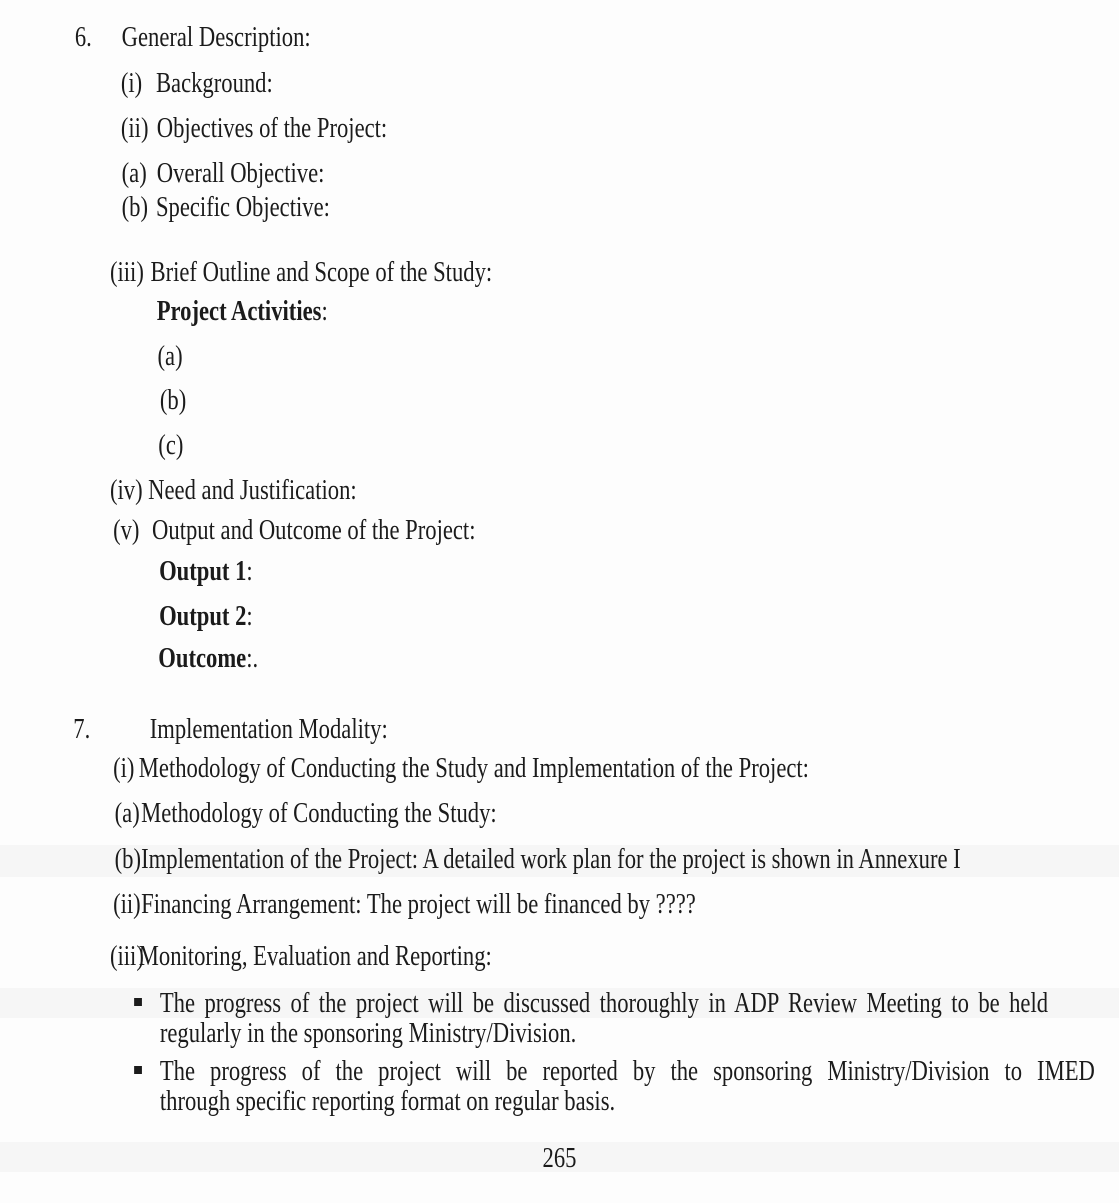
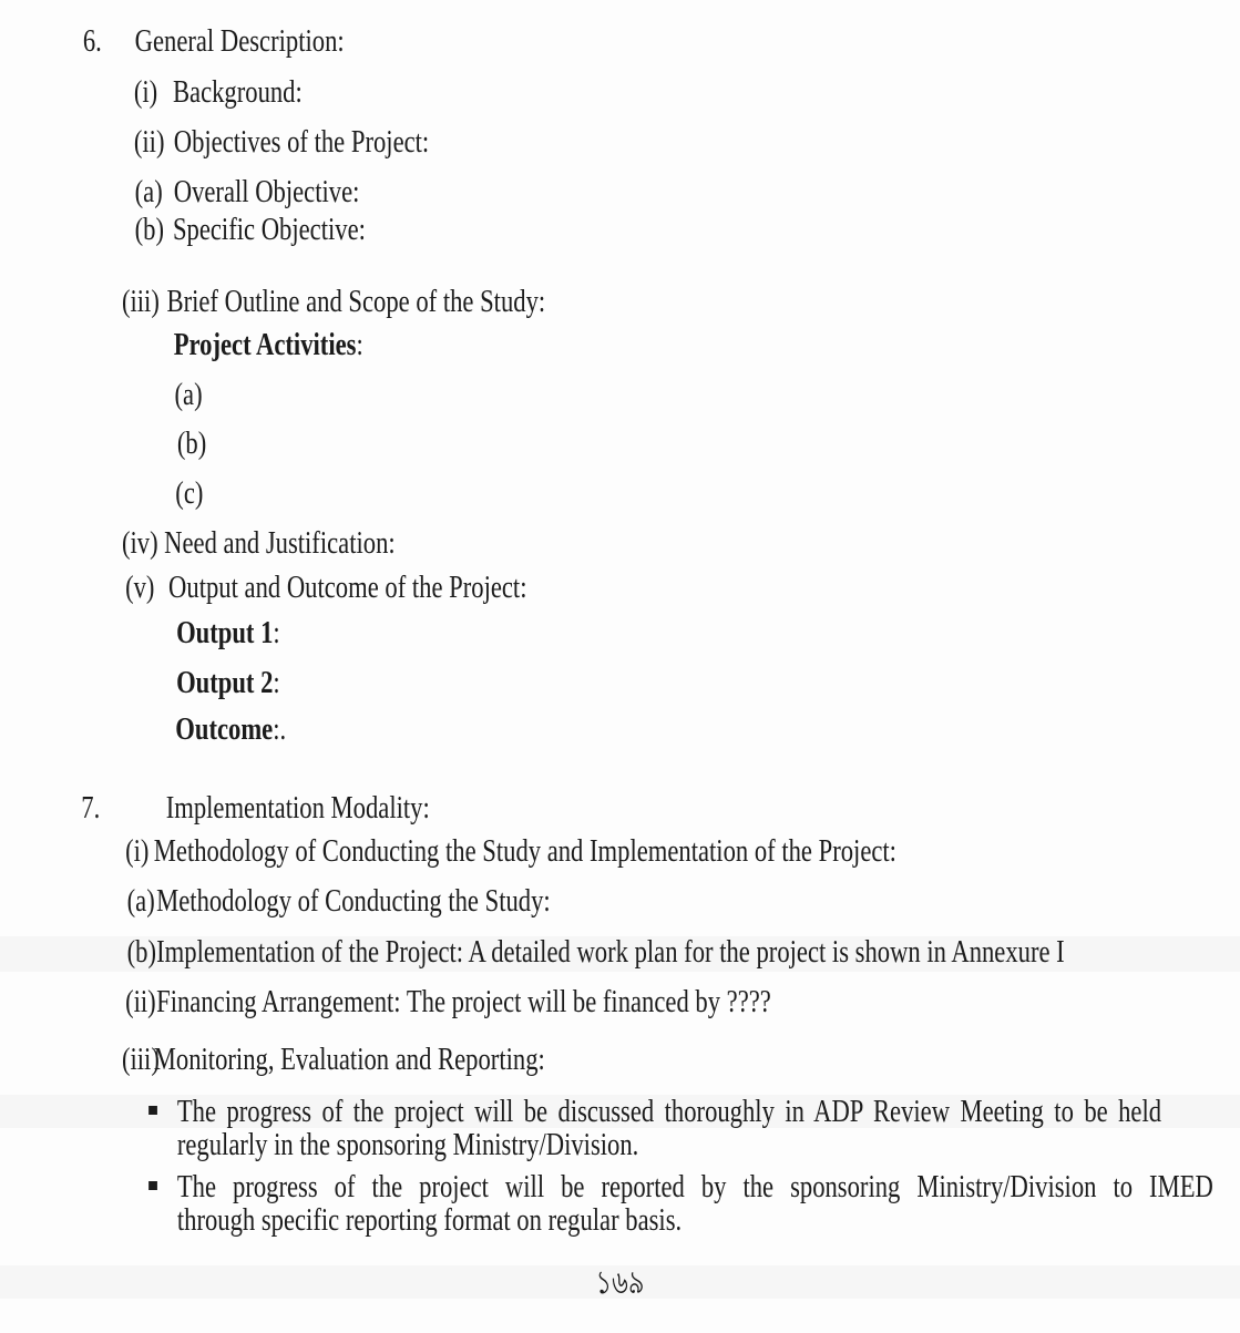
  6.
  General Description:
  (i)
  Background:
  (ii)
  Objectives of the Project:
  (a)
  Overall Objective:
  (b)
  Specific Objective:
  (iii)
  Brief Outline and Scope of the Study:
  Project Activities:
  (a)
  (b)
  (c)
  (iv)
  Need and Justification:
  (v)
  Output and Outcome of the Project:
  Output 1:
  Output 2:
  Outcome:.
  7.
  Implementation Modality:
  (i)
  Methodology of Conducting the Study and Implementation of the Project:
  (a)
  Methodology of Conducting the Study:
  (b)
  Implementation of the Project: A detailed work plan for the project is shown in Annexure I
  (ii)
  Financing Arrangement: The project will be financed by ????
  (iii)
  Monitoring, Evaluation and Reporting:
  The progress of the project will be discussed thoroughly in ADP Review Meeting to be held
  regularly in the sponsoring Ministry/Division.
  The progress of the project will be reported by the sponsoring Ministry/Division to IMED
  through specific reporting format on regular basis.
- 265
+ ১৬৯
